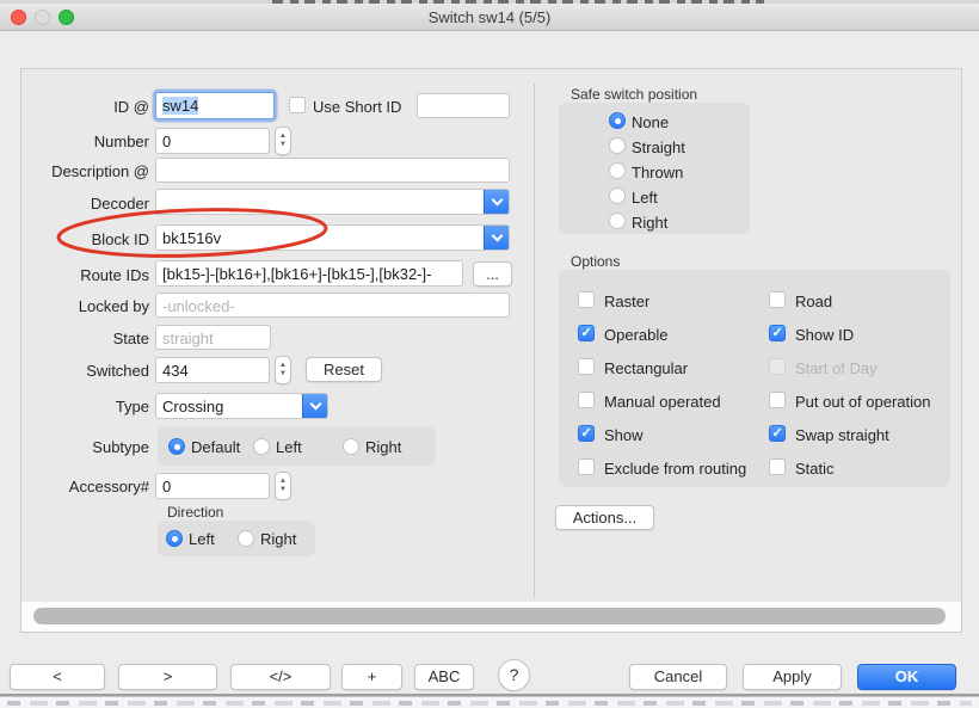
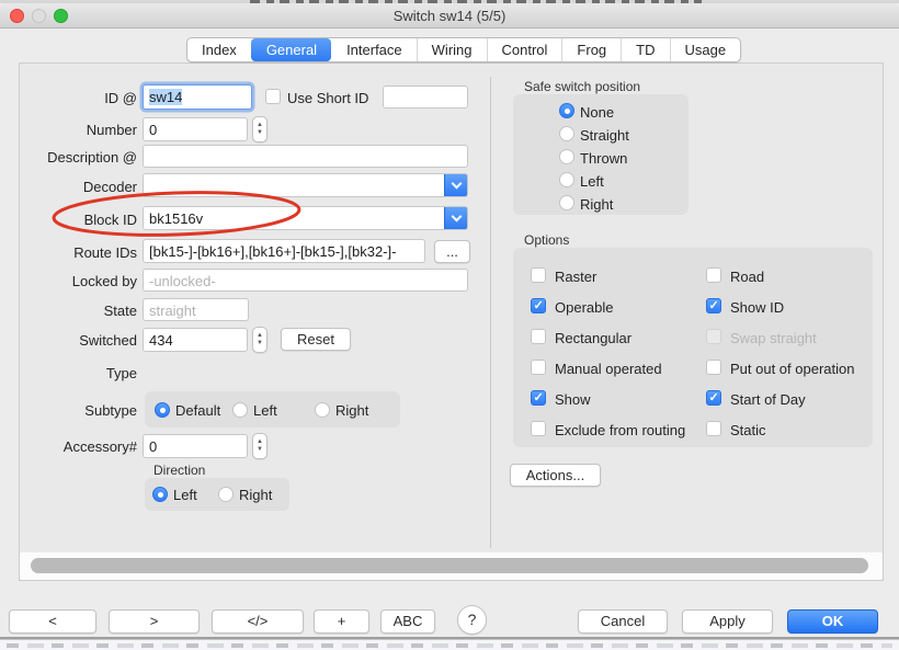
  Switch sw14 (5/5)
+ Index
+ General
+ Interface
+ Wiring
+ Control
+ Frog
+ TD
+ Usage
  ID @
  sw14
  Use Short ID
  Number
  0
  Description @
  Decoder
  Block ID
  bk1516v
  Route IDs
  [bk15-]-[bk16+],[bk16+]-[bk15-],[bk32-]-
  ...
  Locked by
  -unlocked-
  State
  straight
  Switched
  434
  Reset
  Type
- Crossing
  Subtype
  Default
  Left
  Right
  Accessory#
  0
  Direction
  Left
  Right
  Safe switch position
  None
  Straight
  Thrown
  Left
  Right
  Options
  Raster
  Operable
  Rectangular
  Manual operated
  Show
  Exclude from routing
  Road
  Show ID
- Start of Day
+ Swap straight
  Put out of operation
- Swap straight
+ Start of Day
  Static
  Actions...
  <
  >
  </>
  +
  ABC
  ?
  Cancel
  Apply
  OK
